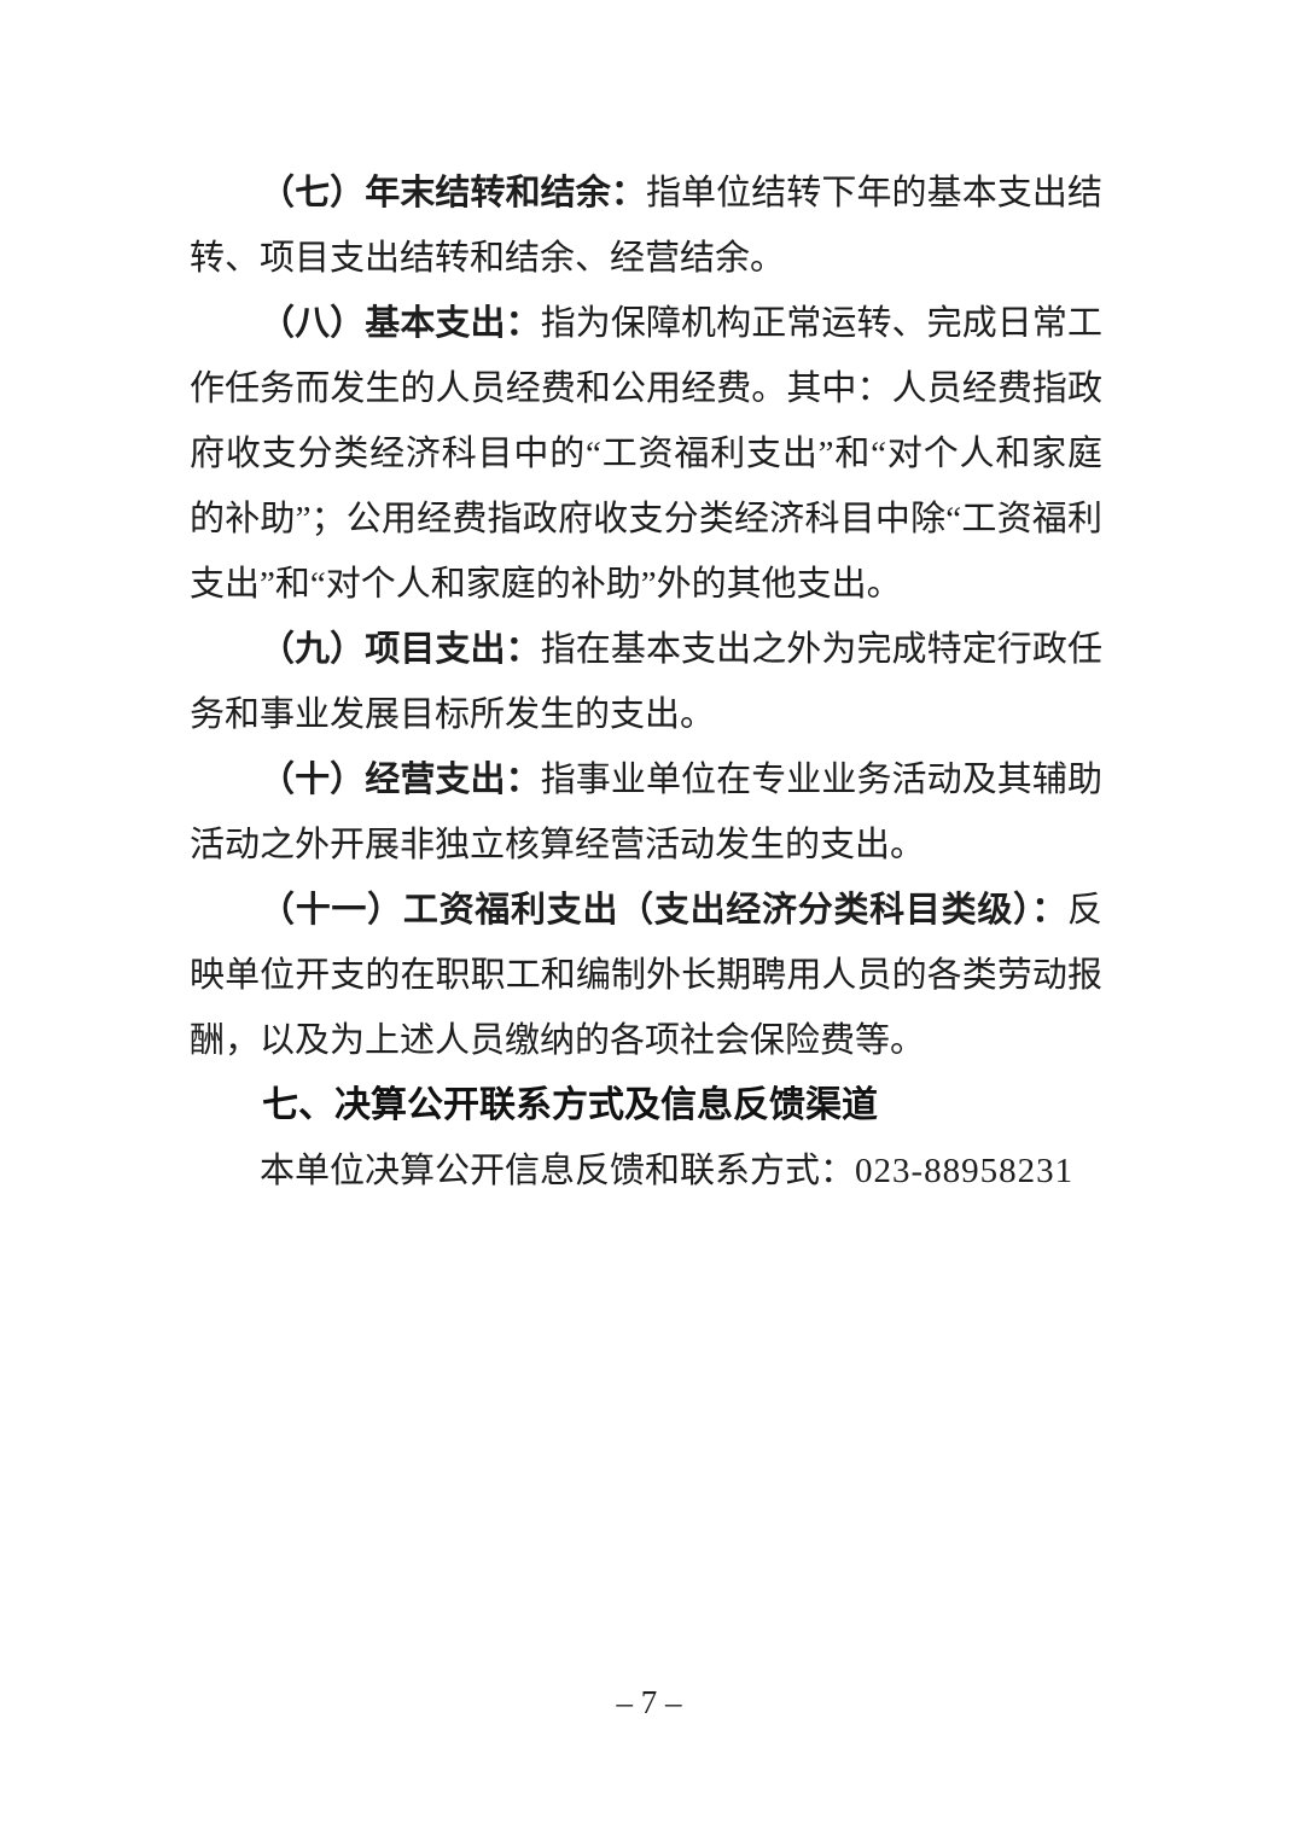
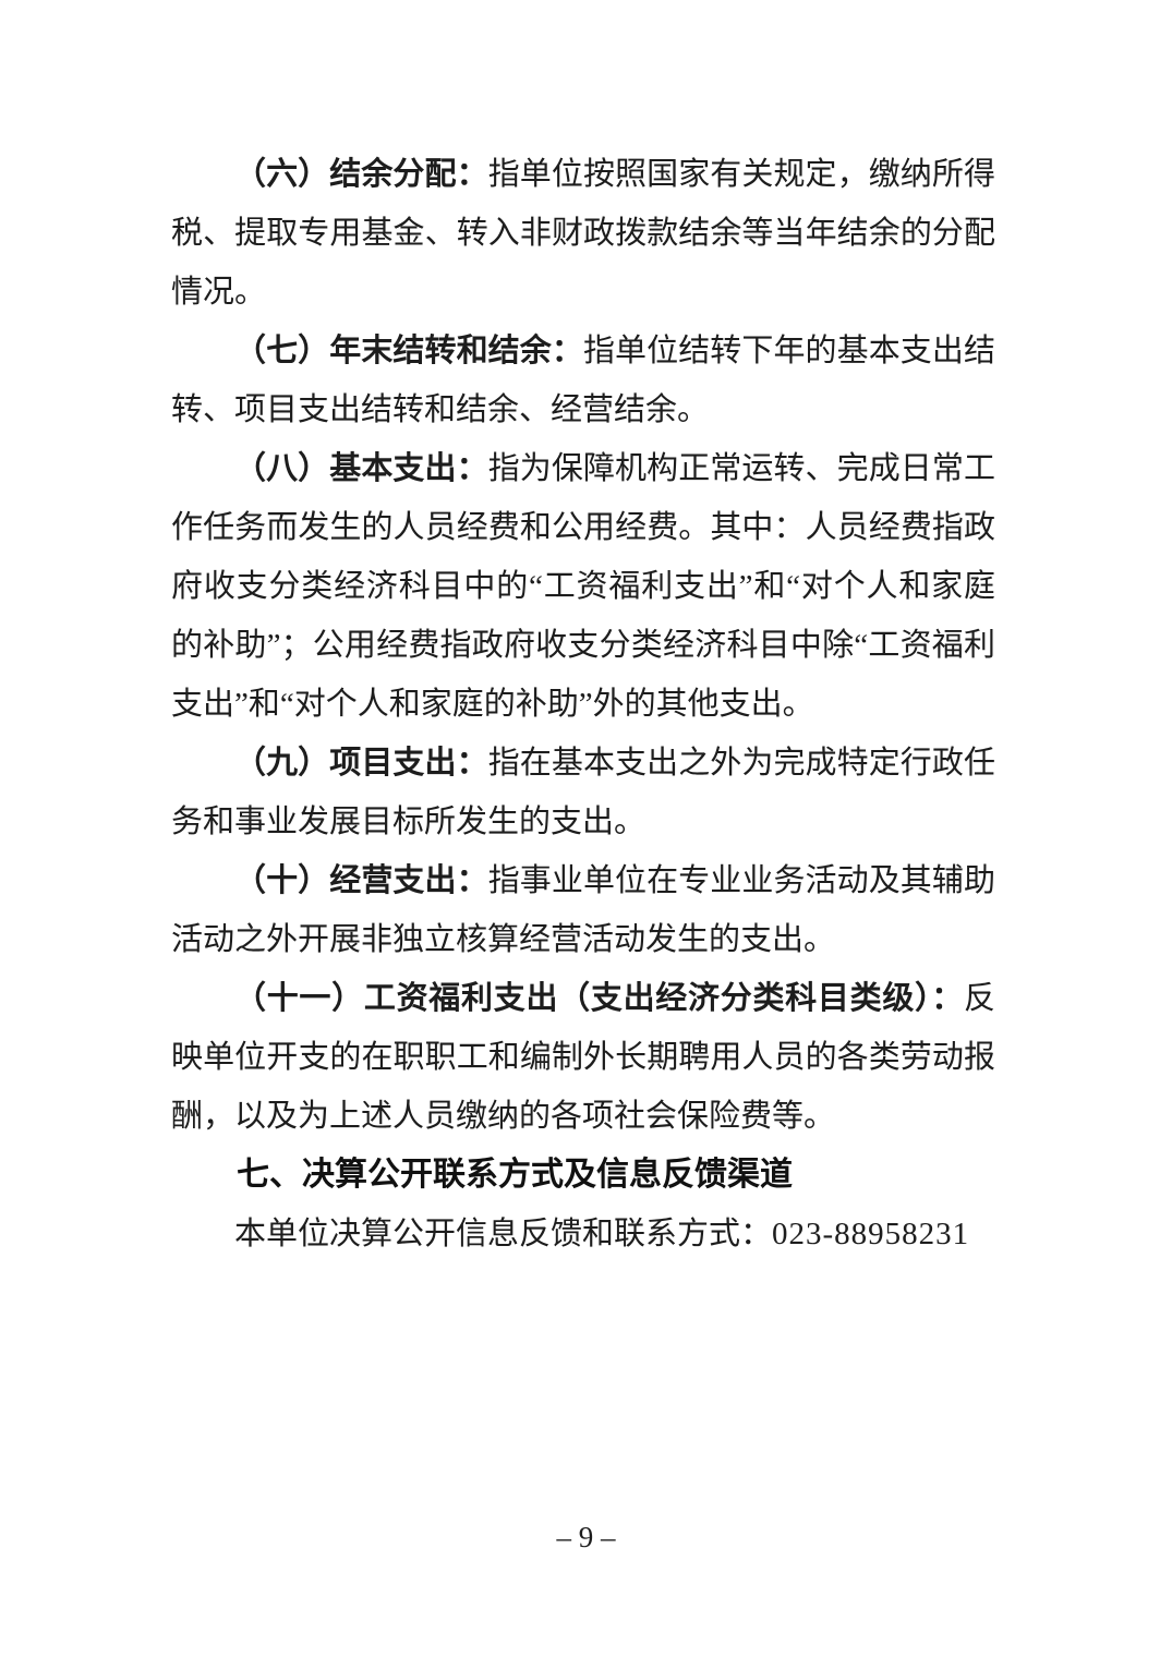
+ （六）结余分配：指单位按照国家有关规定，缴纳所得税、提取专用基金、转入非财政拨款结余等当年结余的分配情况。
  （七）年末结转和结余：指单位结转下年的基本支出结转、项目支出结转和结余、经营结余。
  （八）基本支出：指为保障机构正常运转、完成日常工作任务而发生的人员经费和公用经费。其中：人员经费指政府收支分类经济科目中的“工资福利支出”和“对个人和家庭的补助”；公用经费指政府收支分类经济科目中除“工资福利支出”和“对个人和家庭的补助”外的其他支出。
  （九）项目支出：指在基本支出之外为完成特定行政任务和事业发展目标所发生的支出。
  （十）经营支出：指事业单位在专业业务活动及其辅助活动之外开展非独立核算经营活动发生的支出。
  （十一）工资福利支出（支出经济分类科目类级）：反映单位开支的在职职工和编制外长期聘用人员的各类劳动报酬，以及为上述人员缴纳的各项社会保险费等。
  七、决算公开联系方式及信息反馈渠道
  本单位决算公开信息反馈和联系方式：023-88958231
- – 7 –
+ – 9 –
